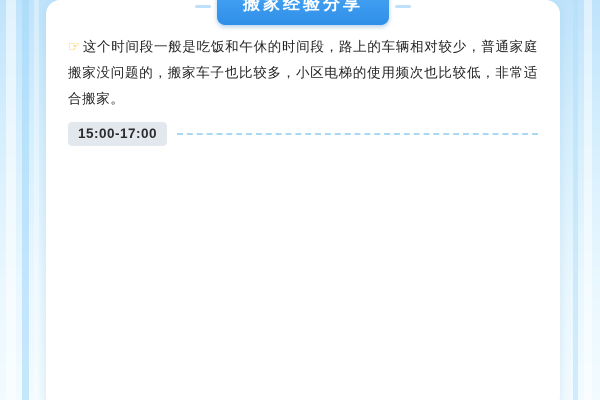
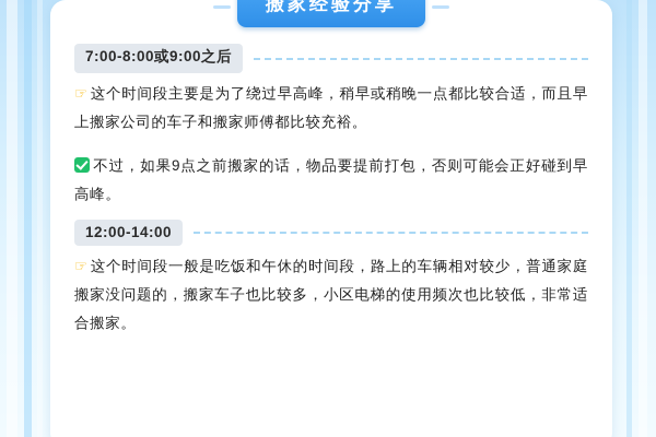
  搬家经验分享
+ 7:00-8:00或9:00之后
+ ☞ 这个时间段主要是为了绕过早高峰，稍早或稍晚一点都比较合适，而且早上搬家公司的车子和搬家师傅都比较充裕。
+ 不过，如果9点之前搬家的话，物品要提前打包，否则可能会正好碰到早高峰。
+ 12:00-14:00
  ☞ 这个时间段一般是吃饭和午休的时间段，路上的车辆相对较少，普通家庭搬家没问题的，搬家车子也比较多，小区电梯的使用频次也比较低，非常适合搬家。
- 15:00-17:00
